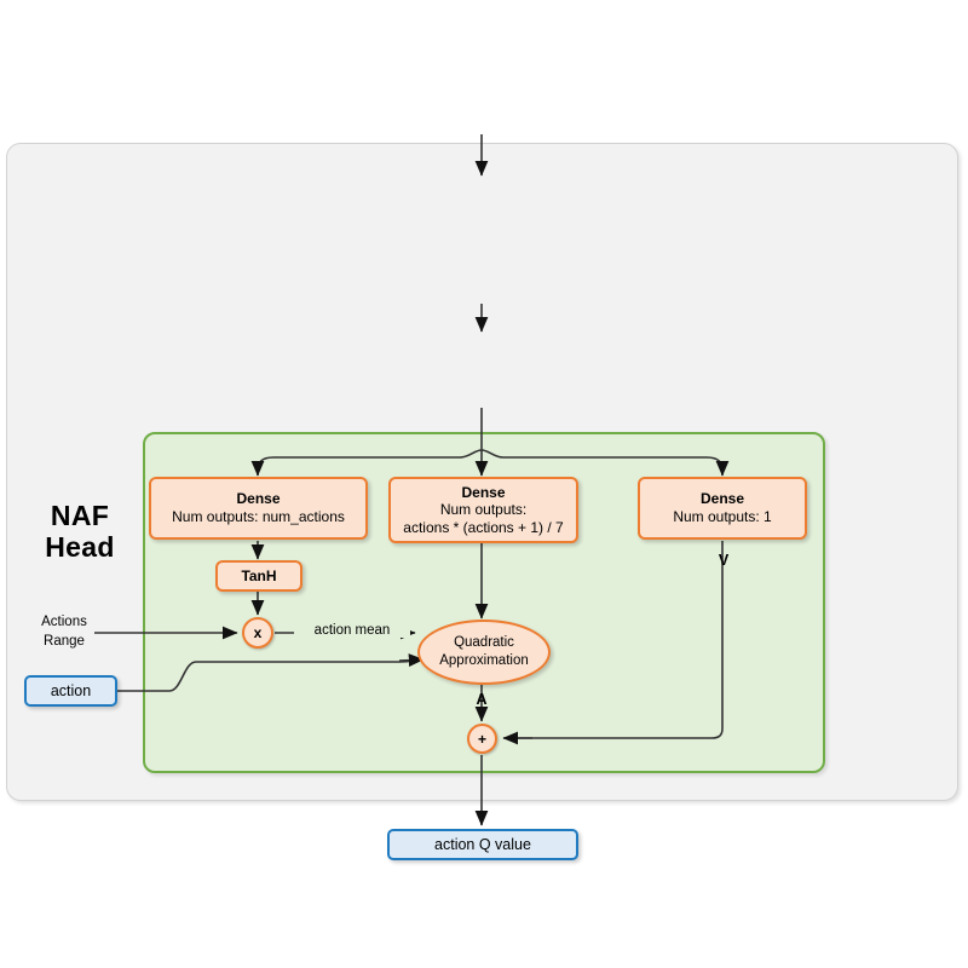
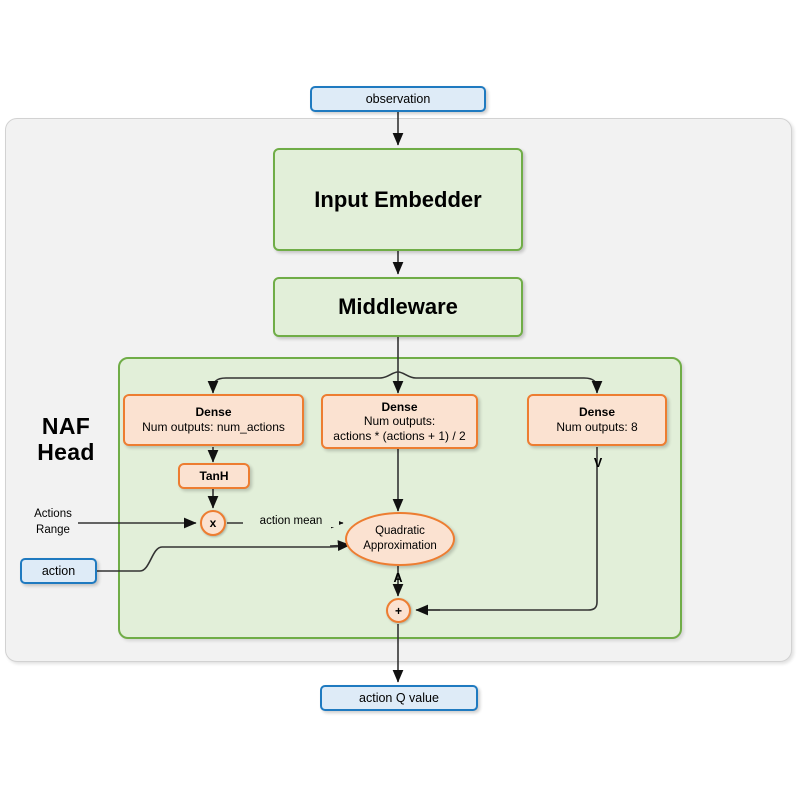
+ observation
+ Input Embedder
+ Middleware
  NAF
  Head
  Dense
  Num outputs: num_actions
  Dense
  Num outputs:
- actions * (actions + 1) / 7
+ actions * (actions + 1) / 2
  Dense
- Num outputs: 1
+ Num outputs: 8
  TanH
  x
  Quadratic
  Approximation
  +
  Actions
  Range
  action mean
  A
  V
  action
  action Q value
